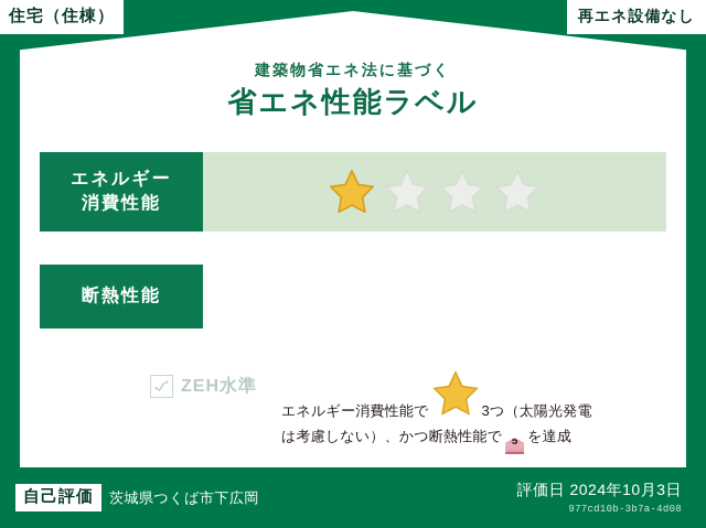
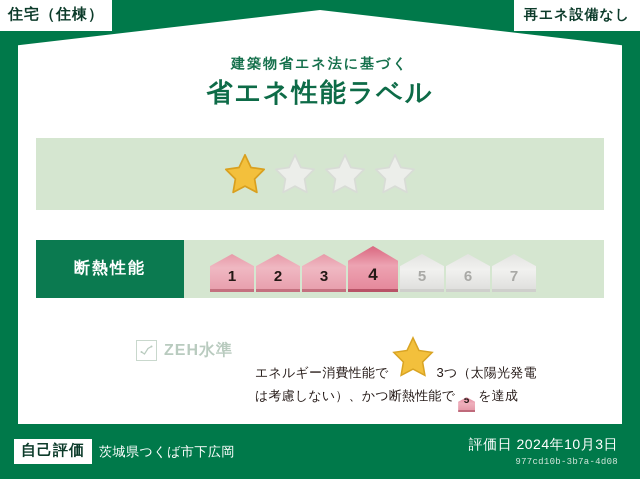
  住宅（住棟）
  再エネ設備なし
  建築物省エネ法に基づく
  省エネ性能ラベル
- エネルギー
- 消費性能
  断熱性能
+ 1
+ 2
+ 3
+ 4
+ 5
+ 6
+ 7
  ZEH水準
  エネルギー消費性能で 3つ（太陽光発電
  は考慮しない）、かつ断熱性能で 5 を達成
  自己評価
  茨城県つくば市下広岡
  評価日 2024年10月3日
  977cd10b-3b7a-4d08
